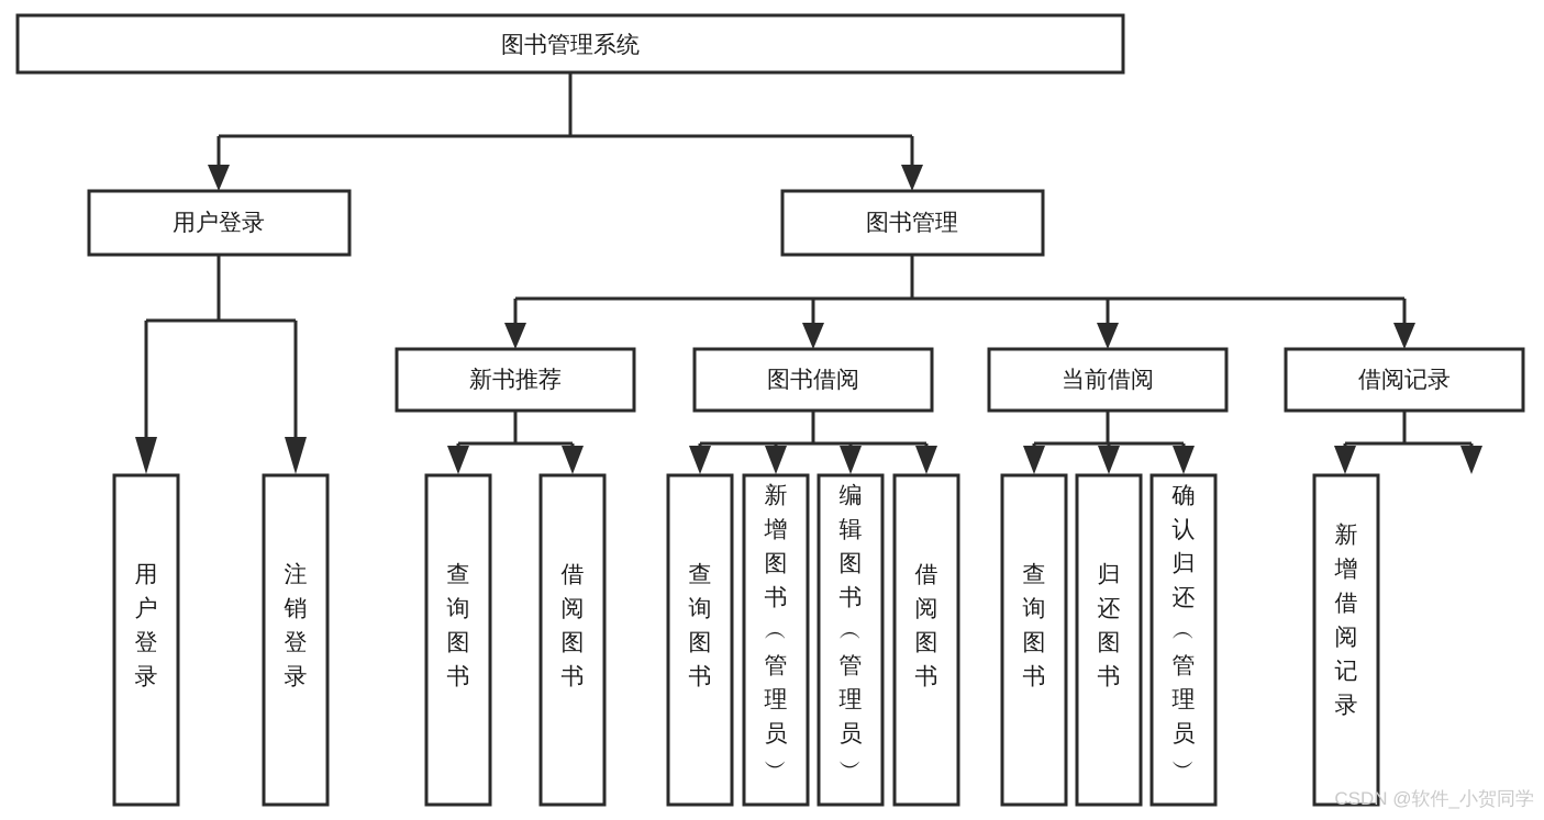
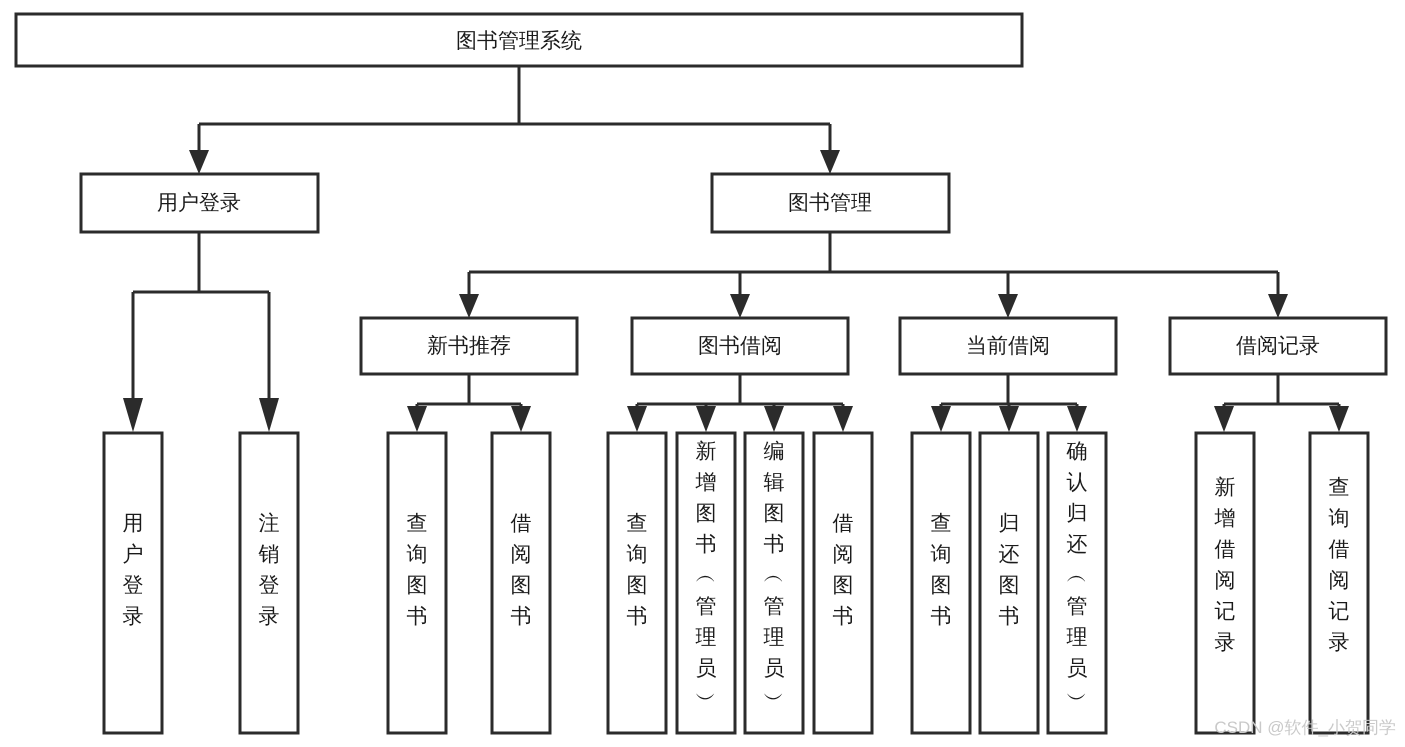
  图书管理系统
  用户登录
  图书管理
  新书推荐
  图书借阅
  当前借阅
  借阅记录
  用户登录
  注销登录
  查询图书
  借阅图书
  查询图书
  新增图书 ︵ 管理员 ︶
  编辑图书 ︵ 管理员 ︶
  借阅图书
  查询图书
  归还图书
  确认归还 ︵ 管理员 ︶
  新增借阅记录
+ 查询借阅记录
  CSDN @软件_小贺同学
